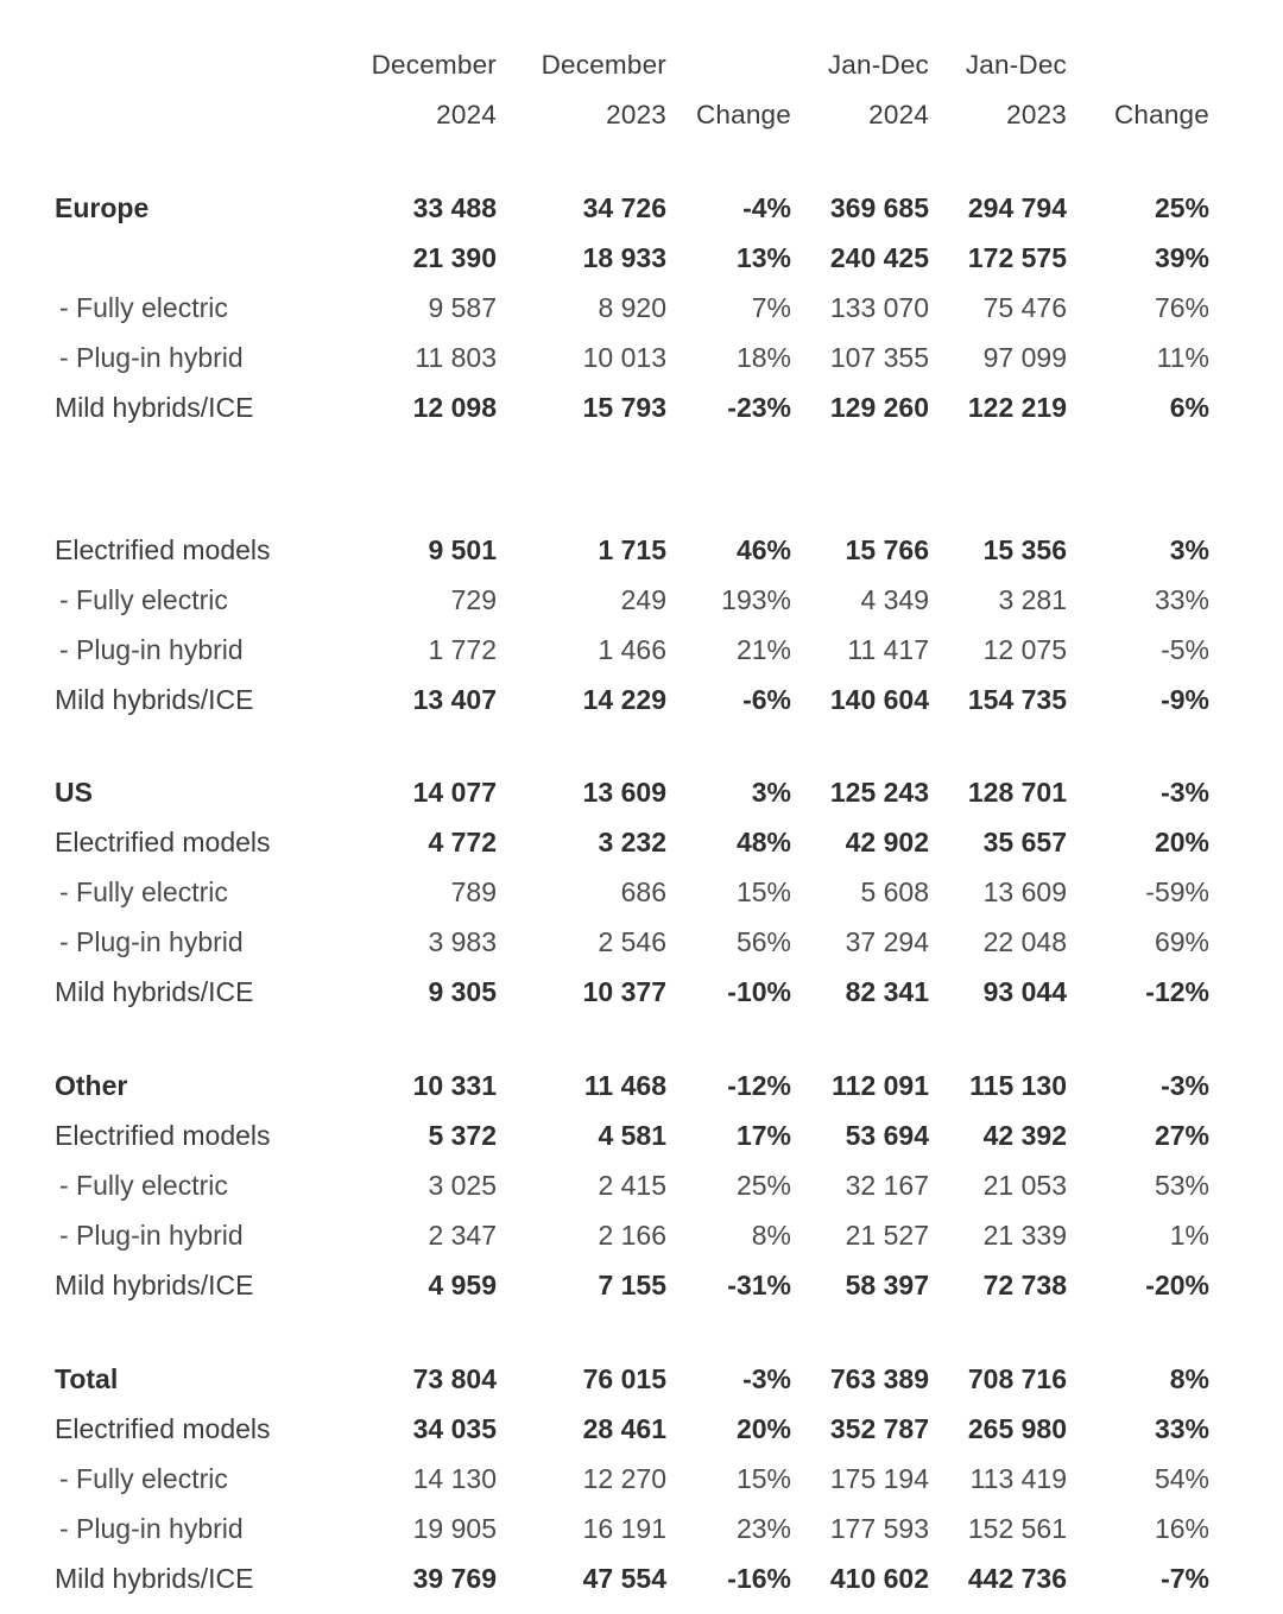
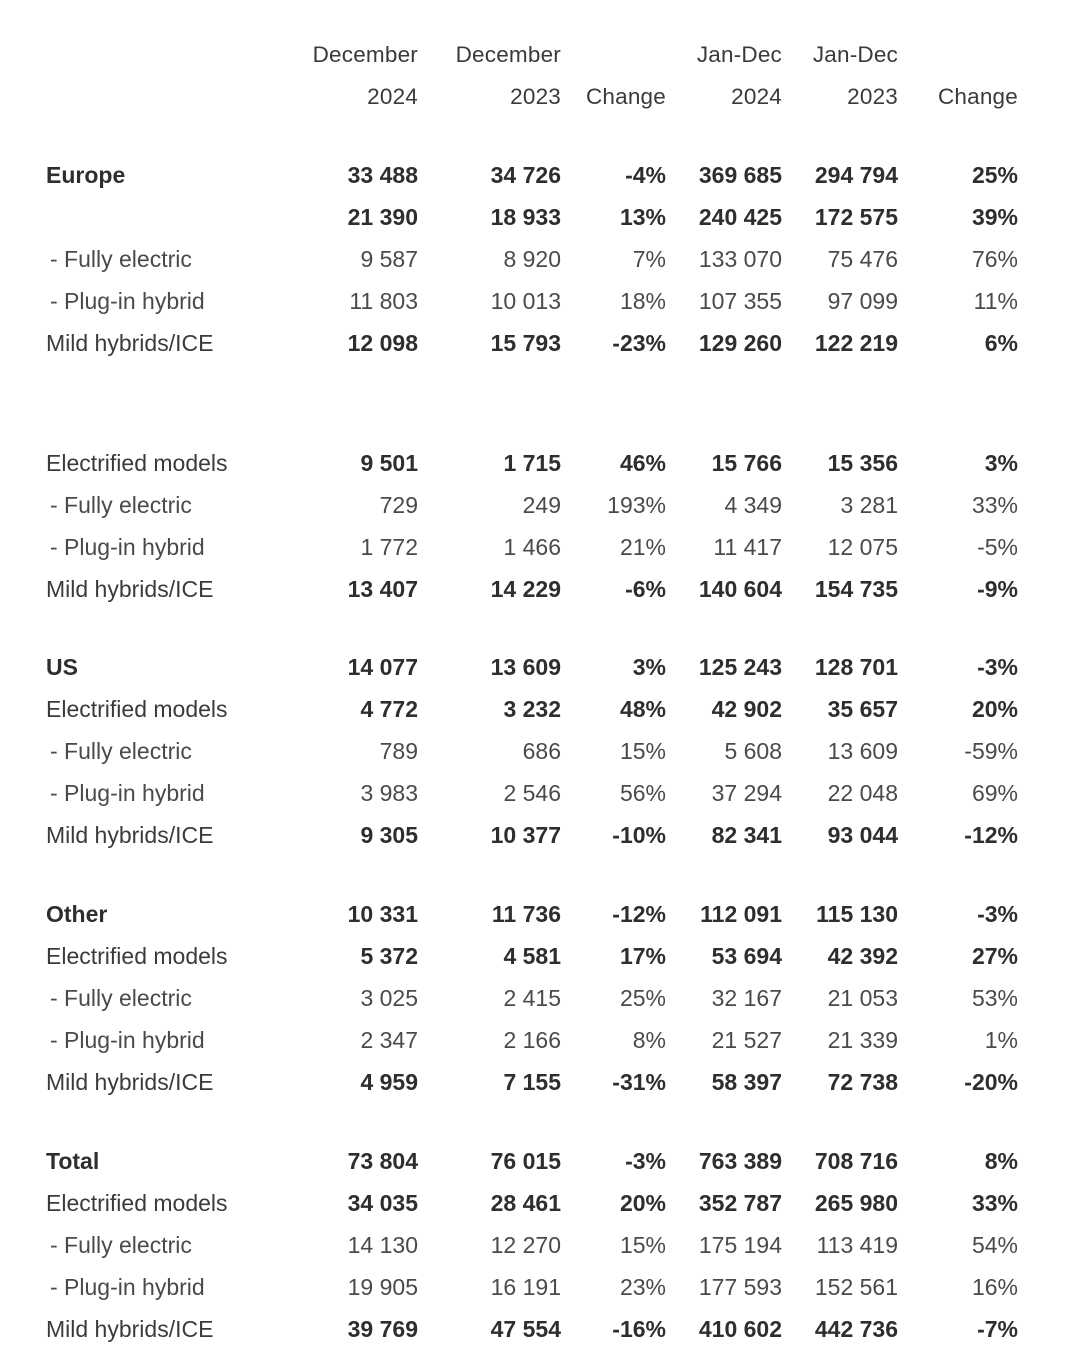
  December
  December
  Jan-Dec
  Jan-Dec
  2024
  2023
  Change
  2024
  2023
  Change
  Europe
  33 488
  34 726
  -4%
  369 685
  294 794
  25%
  21 390
  18 933
  13%
  240 425
  172 575
  39%
  - Fully electric
  9 587
  8 920
  7%
  133 070
  75 476
  76%
  - Plug-in hybrid
  11 803
  10 013
  18%
  107 355
  97 099
  11%
  Mild hybrids/ICE
  12 098
  15 793
  -23%
  129 260
  122 219
  6%
  Electrified models
  9 501
  1 715
  46%
  15 766
  15 356
  3%
  - Fully electric
  729
  249
  193%
  4 349
  3 281
  33%
  - Plug-in hybrid
  1 772
  1 466
  21%
  11 417
  12 075
  -5%
  Mild hybrids/ICE
  13 407
  14 229
  -6%
  140 604
  154 735
  -9%
  US
  14 077
  13 609
  3%
  125 243
  128 701
  -3%
  Electrified models
  4 772
  3 232
  48%
  42 902
  35 657
  20%
  - Fully electric
  789
  686
  15%
  5 608
  13 609
  -59%
  - Plug-in hybrid
  3 983
  2 546
  56%
  37 294
  22 048
  69%
  Mild hybrids/ICE
  9 305
  10 377
  -10%
  82 341
  93 044
  -12%
  Other
  10 331
- 11 468
+ 11 736
  -12%
  112 091
  115 130
  -3%
  Electrified models
  5 372
  4 581
  17%
  53 694
  42 392
  27%
  - Fully electric
  3 025
  2 415
  25%
  32 167
  21 053
  53%
  - Plug-in hybrid
  2 347
  2 166
  8%
  21 527
  21 339
  1%
  Mild hybrids/ICE
  4 959
  7 155
  -31%
  58 397
  72 738
  -20%
  Total
  73 804
  76 015
  -3%
  763 389
  708 716
  8%
  Electrified models
  34 035
  28 461
  20%
  352 787
  265 980
  33%
  - Fully electric
  14 130
  12 270
  15%
  175 194
  113 419
  54%
  - Plug-in hybrid
  19 905
  16 191
  23%
  177 593
  152 561
  16%
  Mild hybrids/ICE
  39 769
  47 554
  -16%
  410 602
  442 736
  -7%
